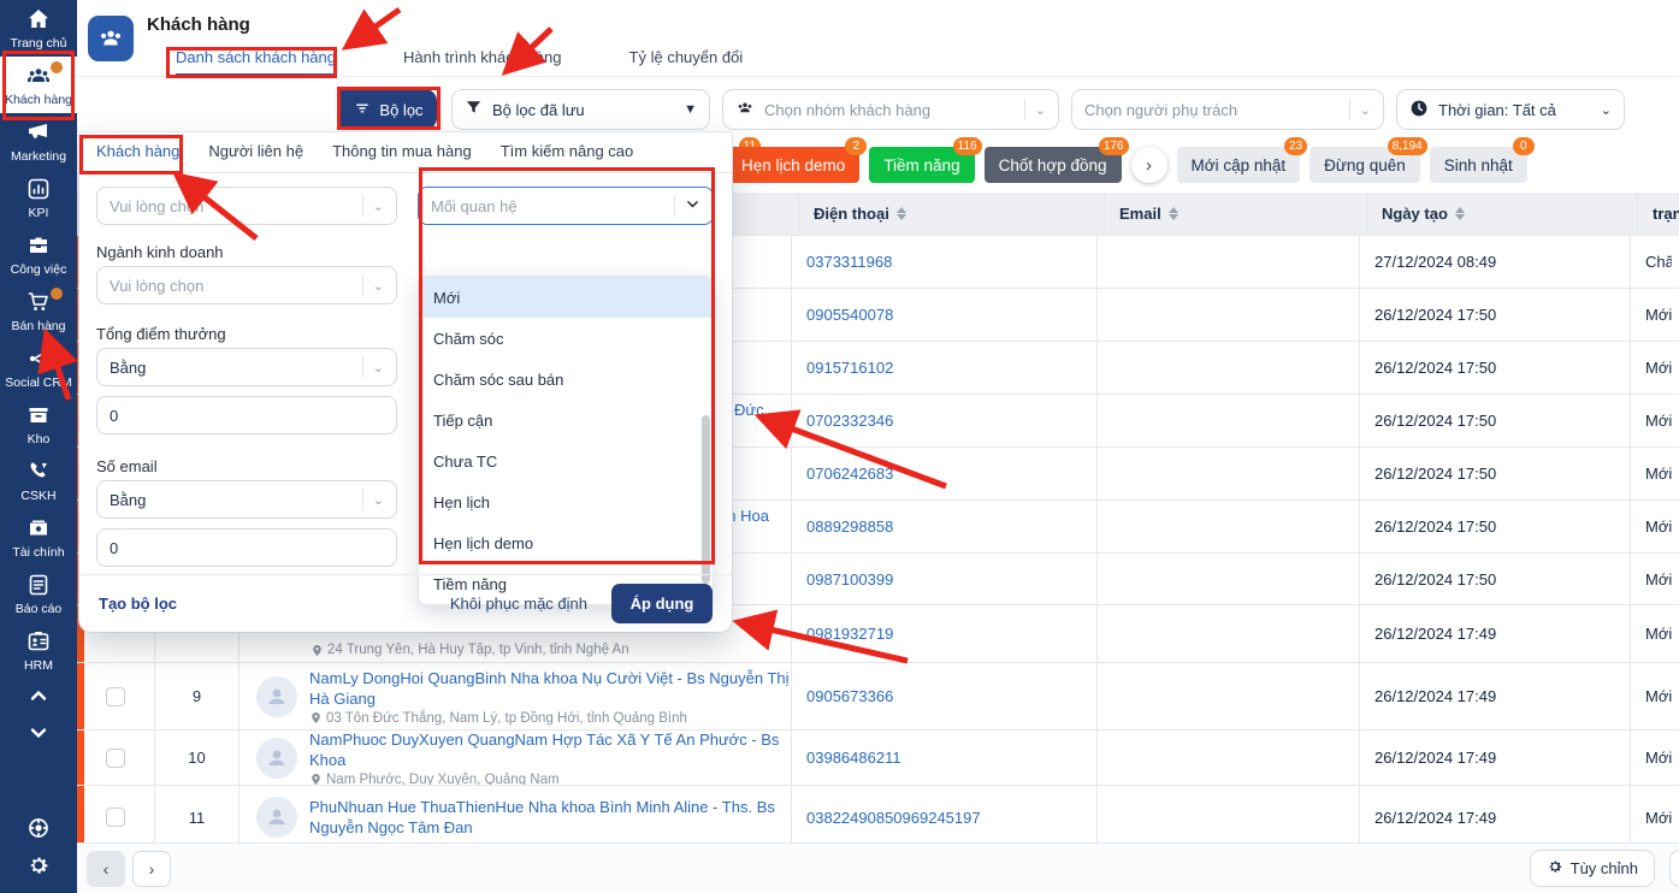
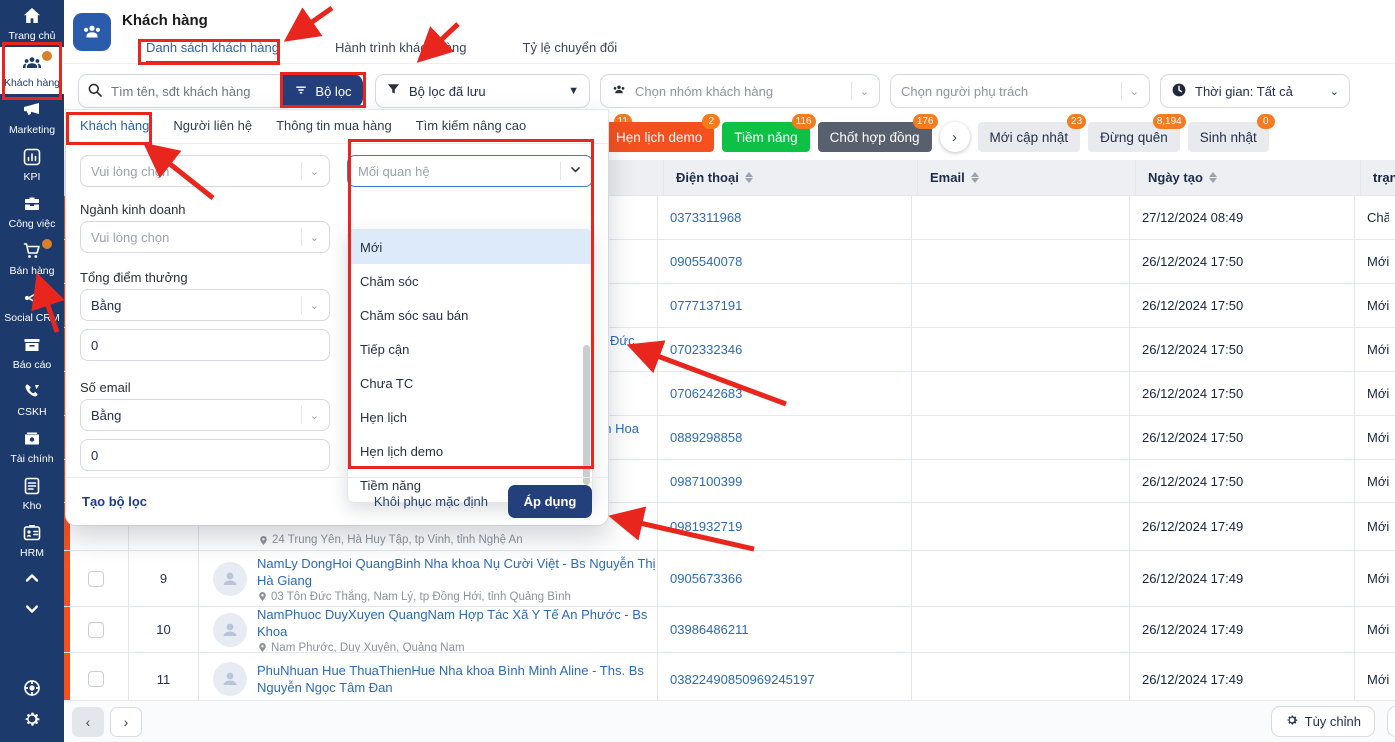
  Trang chủ
  Khách hàng
  Marketing
  KPI
  Công việc
  Bán hàng
  Social CRM
- Kho
+ Báo cáo
  CSKH
  Tài chính
- Báo cáo
+ Kho
  HRM
  Khách hàng
  Danh sách khách hàng
  Hành trình khác hàng
  Tỷ lệ chuyển đổi
+ Tìm tên, sđt khách hàng
  Bộ lọc
  Bộ lọc đã lưu
  ▼
  Chọn nhóm khách hàng
  ⌄
  Chọn người phụ trách
  ⌄
  Thời gian: Tất cả
  ⌄
  Hẹn lịch demo
  2
  Tiềm năng
  116
  Chốt hợp đồng
  176
  ›
  Mới cập nhật
  23
  Đừng quên
  8,194
  Sinh nhật
  0
  Điện thoại
  Email
  Ngày tạo
  trạn
  0373311968
  27/12/2024 08:49
  Chă
  0905540078
  26/12/2024 17:50
  Mới
- 0915716102
+ 0777137191
  26/12/2024 17:50
  Mới
  Đức
  0702332346
  26/12/2024 17:50
  Mới
  0706242683
  26/12/2024 17:50
  Mới
  0889298858
  26/12/2024 17:50
  Mới
  0987100399
  26/12/2024 17:50
  Mới
  24 Trung Yên, Hà Huy Tập, tp Vinh, tỉnh Nghệ An
  0981932719
  26/12/2024 17:49
  Mới
  9
  NamLy DongHoi QuangBinh Nha khoa Nụ Cười Việt - Bs Nguyễn Thị Hà Giang
  03 Tôn Đức Thắng, Nam Lý, tp Đồng Hới, tỉnh Quảng Bình
  0905673366
  26/12/2024 17:49
  Mới
  10
  NamPhuoc DuyXuyen QuangNam Hợp Tác Xã Y Tế An Phước - Bs Khoa
  Nam Phước, Duy Xuyên, Quảng Nam
  03986486211
  26/12/2024 17:49
  Mới
  11
  PhuNhuan Hue ThuaThienHue Nha khoa Bình Minh Aline - Ths. Bs Nguyễn Ngọc Tâm Đan
  03822490850969245197
  26/12/2024 17:49
  Mới
  ‹
  ›
  Tùy chỉnh
  Khách hàng
  Người liên hệ
  Thông tin mua hàng
  Tìm kiếm nâng cao
  Vui lòng chọn
  ⌄
  Ngành kinh doanh
  Vui lòng chọn
  ⌄
  Tổng điểm thưởng
  Bằng
  ⌄
  0
  Số email
  Bằng
  ⌄
  0
  Mối quan hệ
  Mới
  Chăm sóc
  Chăm sóc sau bán
  Tiếp cận
  Chưa TC
  Hẹn lịch
  Hẹn lịch demo
  Tiềm năng
  Tạo bộ lọc
  Khôi phục mặc định
  Áp dụng
